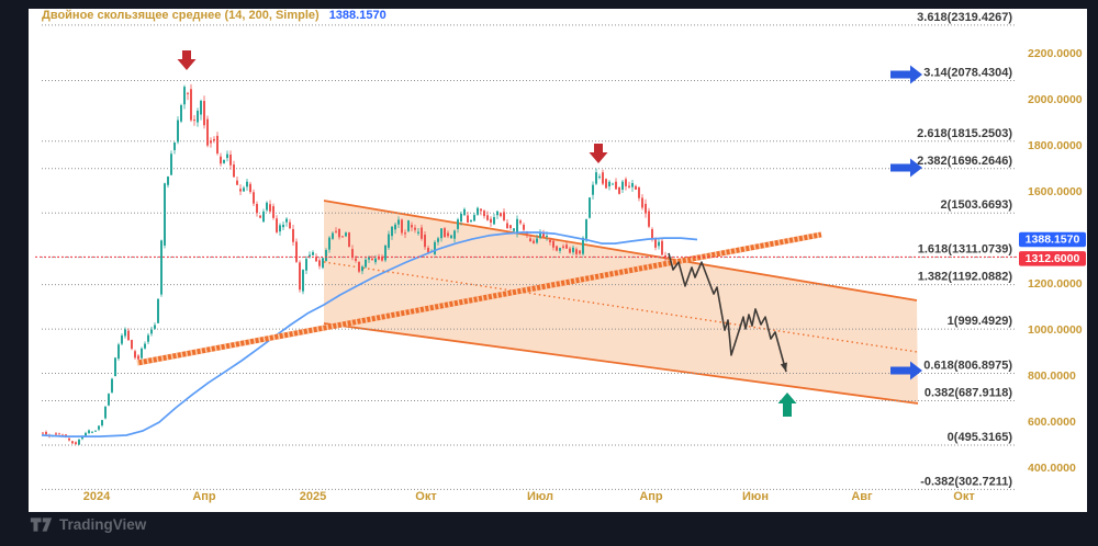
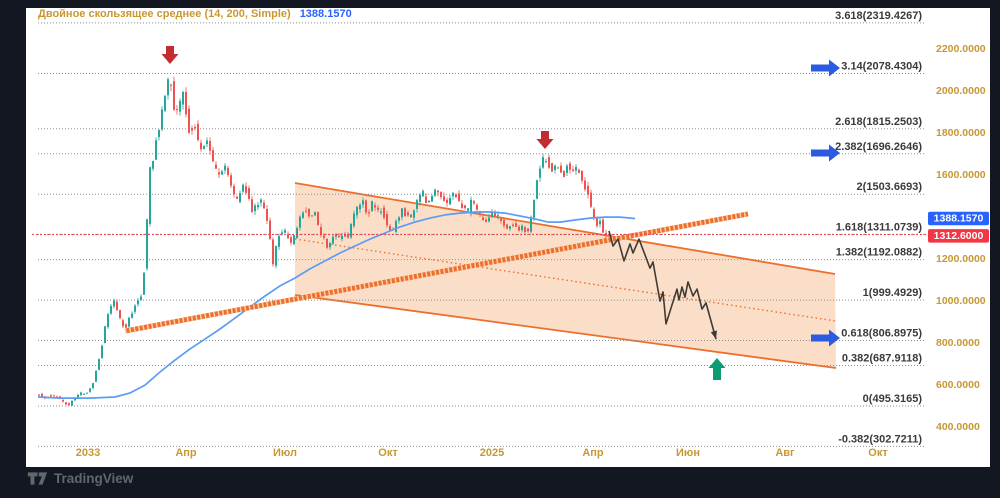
  3.618(2319.4267)
  3.14(2078.4304)
  2.618(1815.2503)
  2.382(1696.2646)
  2(1503.6693)
  1.618(1311.0739)
  1.382(1192.0882)
  1(999.4929)
  0.618(806.8975)
  0.382(687.9118)
  0(495.3165)
  -0.382(302.7211)
  2200.0000
  2000.0000
  1800.0000
  1600.0000
  1200.0000
  1000.0000
  800.0000
  600.0000
  400.0000
- 2024
+ 2033
  Апр
- 2025
+ Июл
  Окт
- Июл
+ 2025
  Апр
  Июн
  Авг
  Окт
  1388.1570
  1312.6000
  Двойное скользящее среднее (14, 200, Simple) 1388.1570
  TradingView
